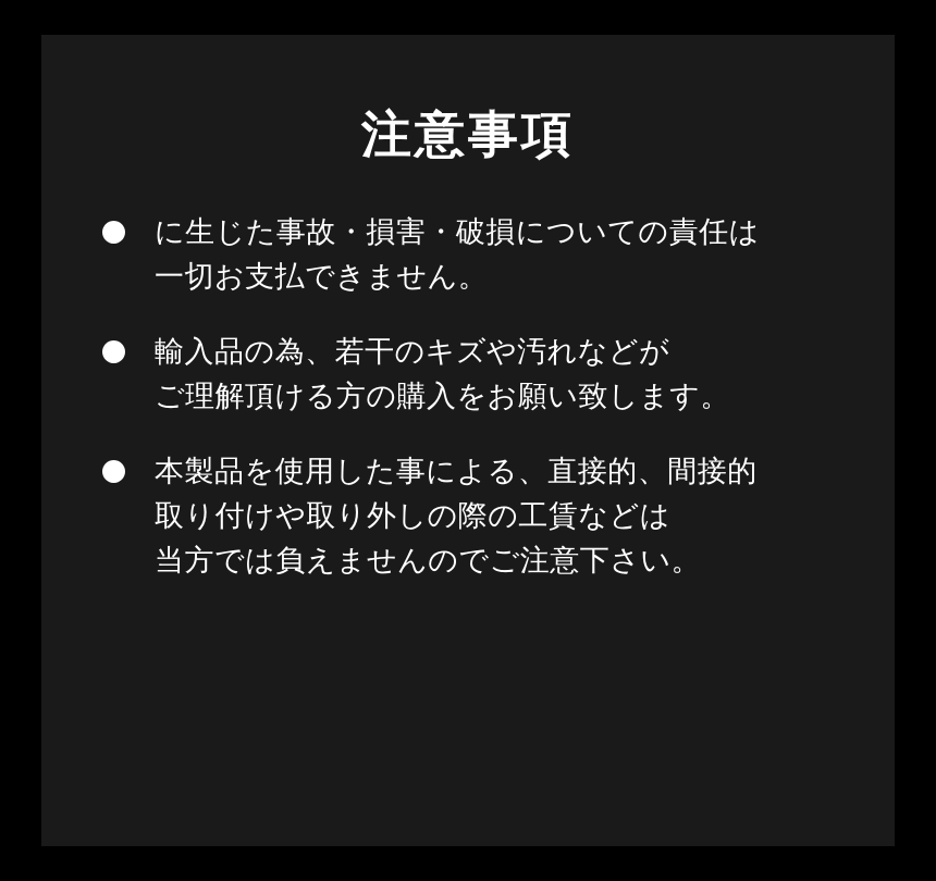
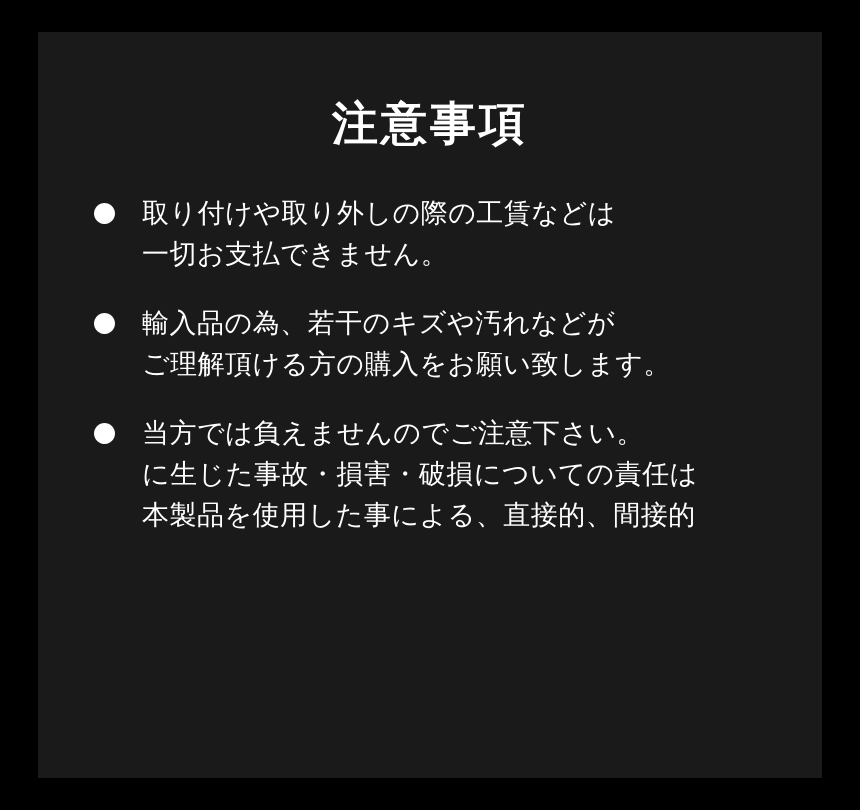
  注意事項
- に生じた事故・損害・破損についての責任は
+ 取り付けや取り外しの際の工賃などは
  一切お支払できません。
  輸入品の為、若干のキズや汚れなどが
  ご理解頂ける方の購入をお願い致します。
- 本製品を使用した事による、直接的、間接的
+ 当方では負えませんのでご注意下さい。
- 取り付けや取り外しの際の工賃などは
+ に生じた事故・損害・破損についての責任は
- 当方では負えませんのでご注意下さい。
+ 本製品を使用した事による、直接的、間接的
